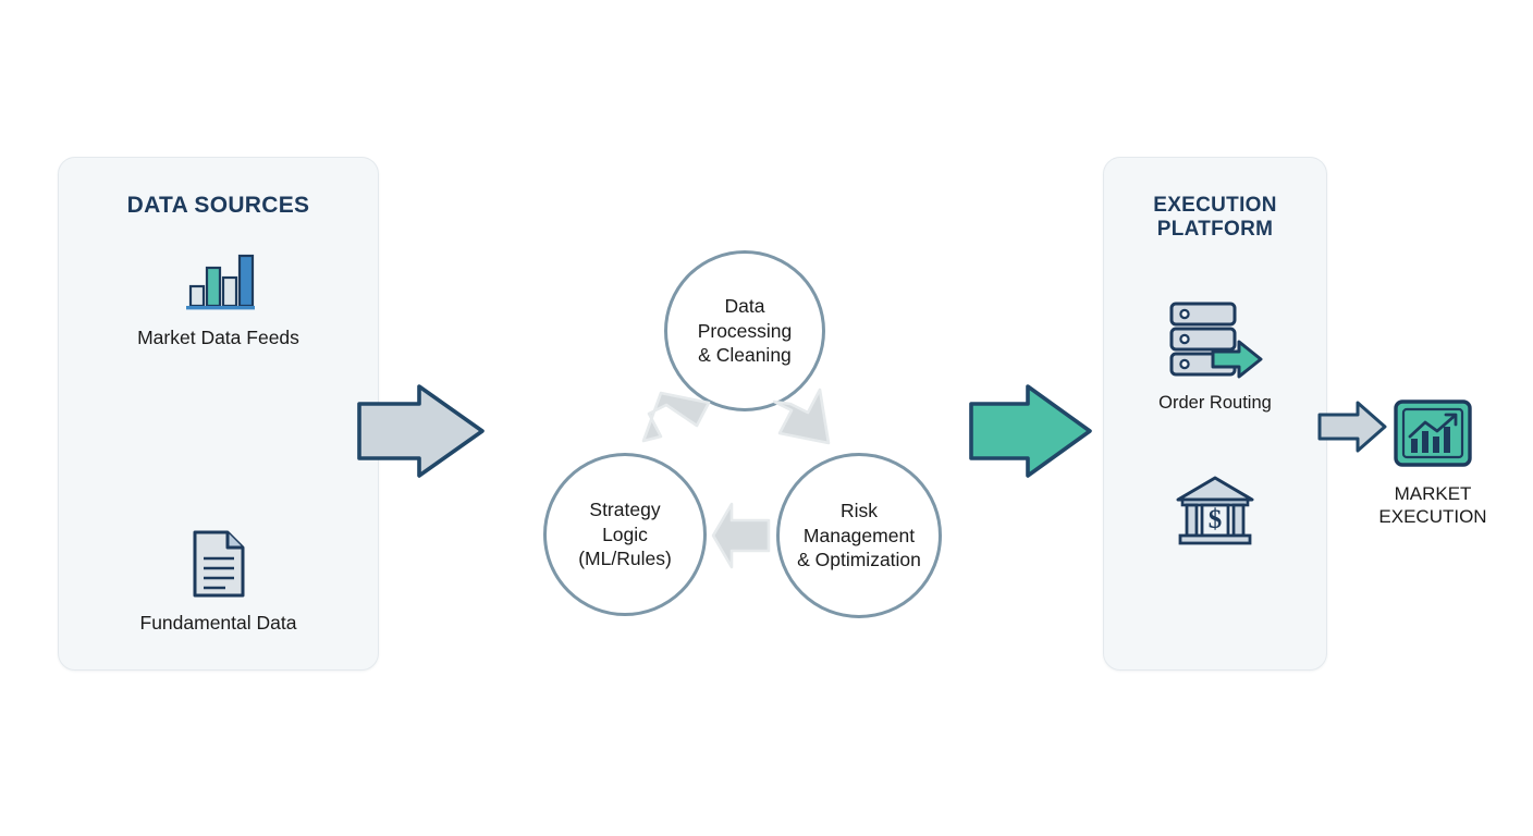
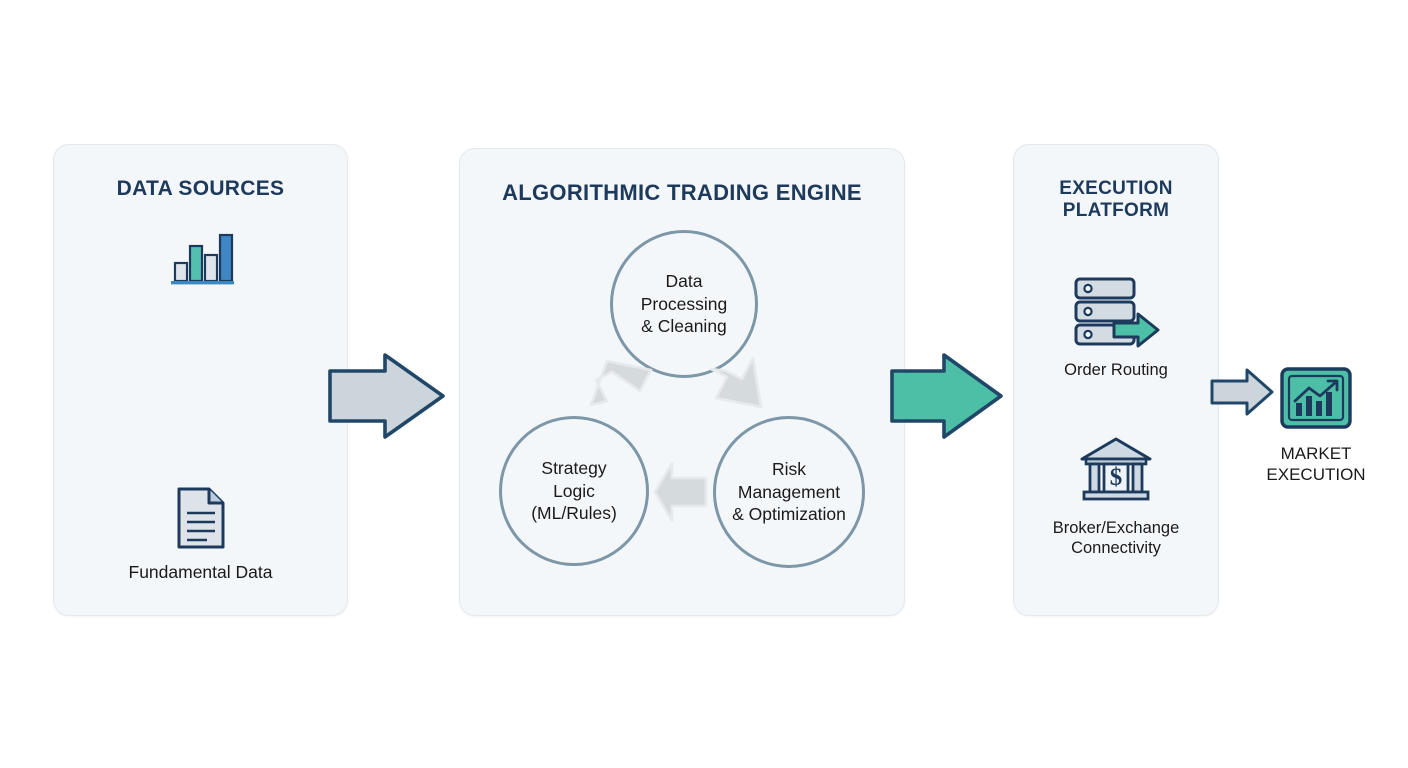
  DATA SOURCES
- Market Data Feeds
  Fundamental Data
+ ALGORITHMIC TRADING ENGINE
  Data
  Processing
  & Cleaning
  Risk
  Management
  & Optimization
  Strategy
  Logic
  (ML/Rules)
  EXECUTION PLATFORM
  Order Routing
  $
+ Broker/Exchange
+ Connectivity
  MARKET
  EXECUTION
